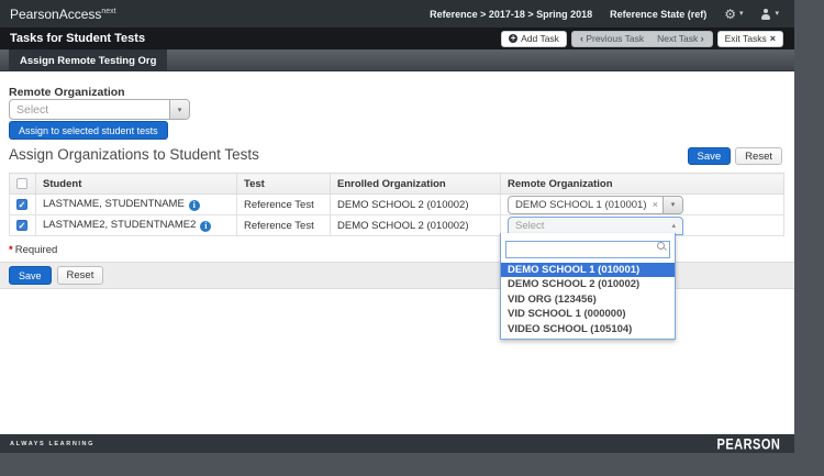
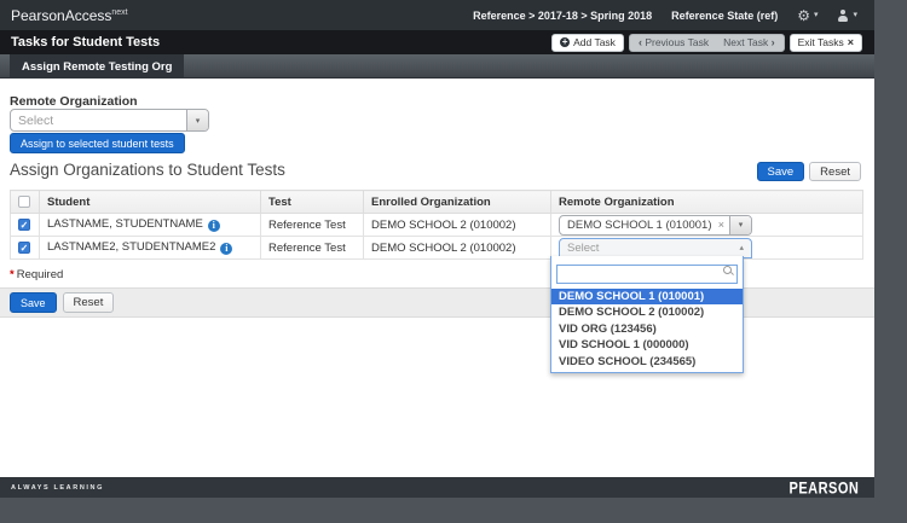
  PearsonAccess
  Reference > 2017-18 > Spring 2018
  Reference State (ref)
  ⚙
  Tasks for Student Tests
  +
  Add Task
  ‹ Previous Task
  Next Task ›
  Exit Tasks
  ×
  Assign Remote Testing Org
  Remote Organization
  Select
  Assign to selected student tests
  Assign Organizations to Student Tests
  Save
  Reset
  	Student	Test	Enrolled Organization	Remote Organization
  ✓	LASTNAME, STUDENTNAME i	Reference Test	DEMO SCHOOL 2 (010002)	DEMO SCHOOL 1 (010001) ×
  ✓	LASTNAME2, STUDENTNAME2 i	Reference Test	DEMO SCHOOL 2 (010002)	Select
  * Required
  Save
  Reset
  DEMO SCHOOL 1 (010001)
  DEMO SCHOOL 2 (010002)
  VID ORG (123456)
  VID SCHOOL 1 (000000)
- VIDEO SCHOOL (105104)
+ VIDEO SCHOOL (234565)
  PEARSON
